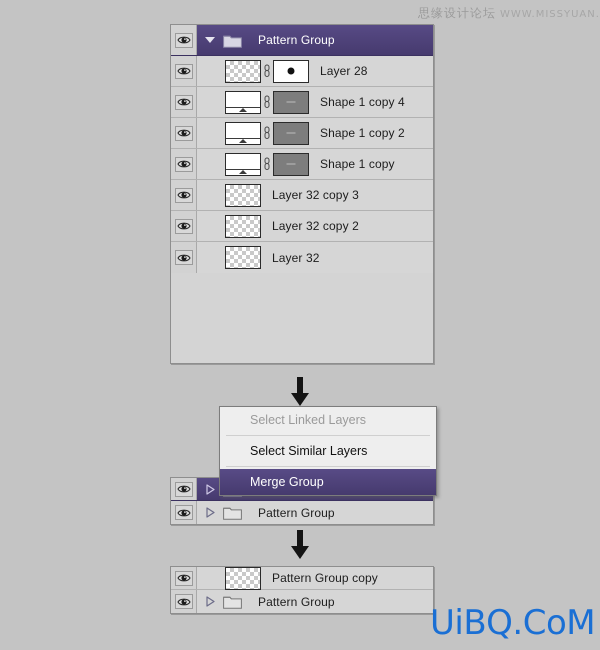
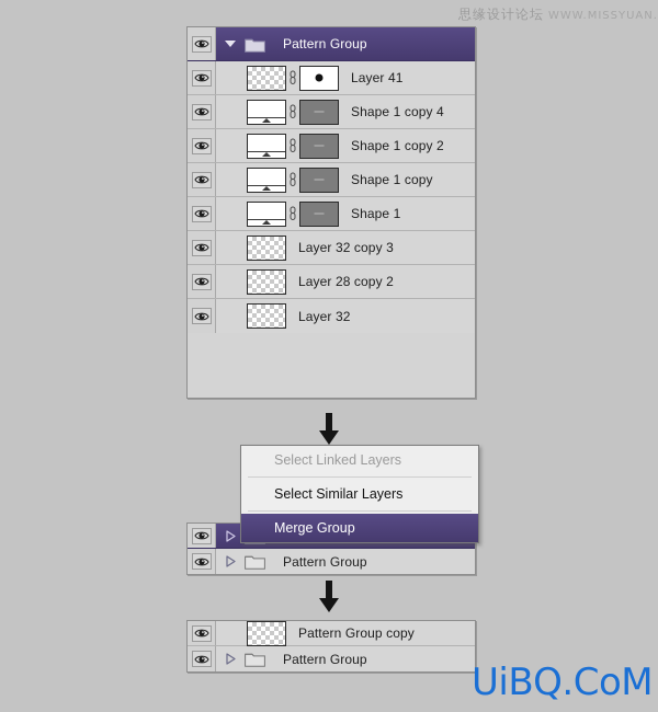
  Pattern Group
- Layer 28
+ Layer 41
  Shape 1 copy 4
  Shape 1 copy 2
  Shape 1 copy
+ Shape 1
  Layer 32 copy 3
- Layer 32 copy 2
+ Layer 28 copy 2
  Layer 32
  Pattern Group
  Select Linked Layers
  Select Similar Layers
  Merge Group
  Pattern Group copy
  Pattern Group
  思缘设计论坛 WWW.MISSYUAN.
  UiBQ.CoM
